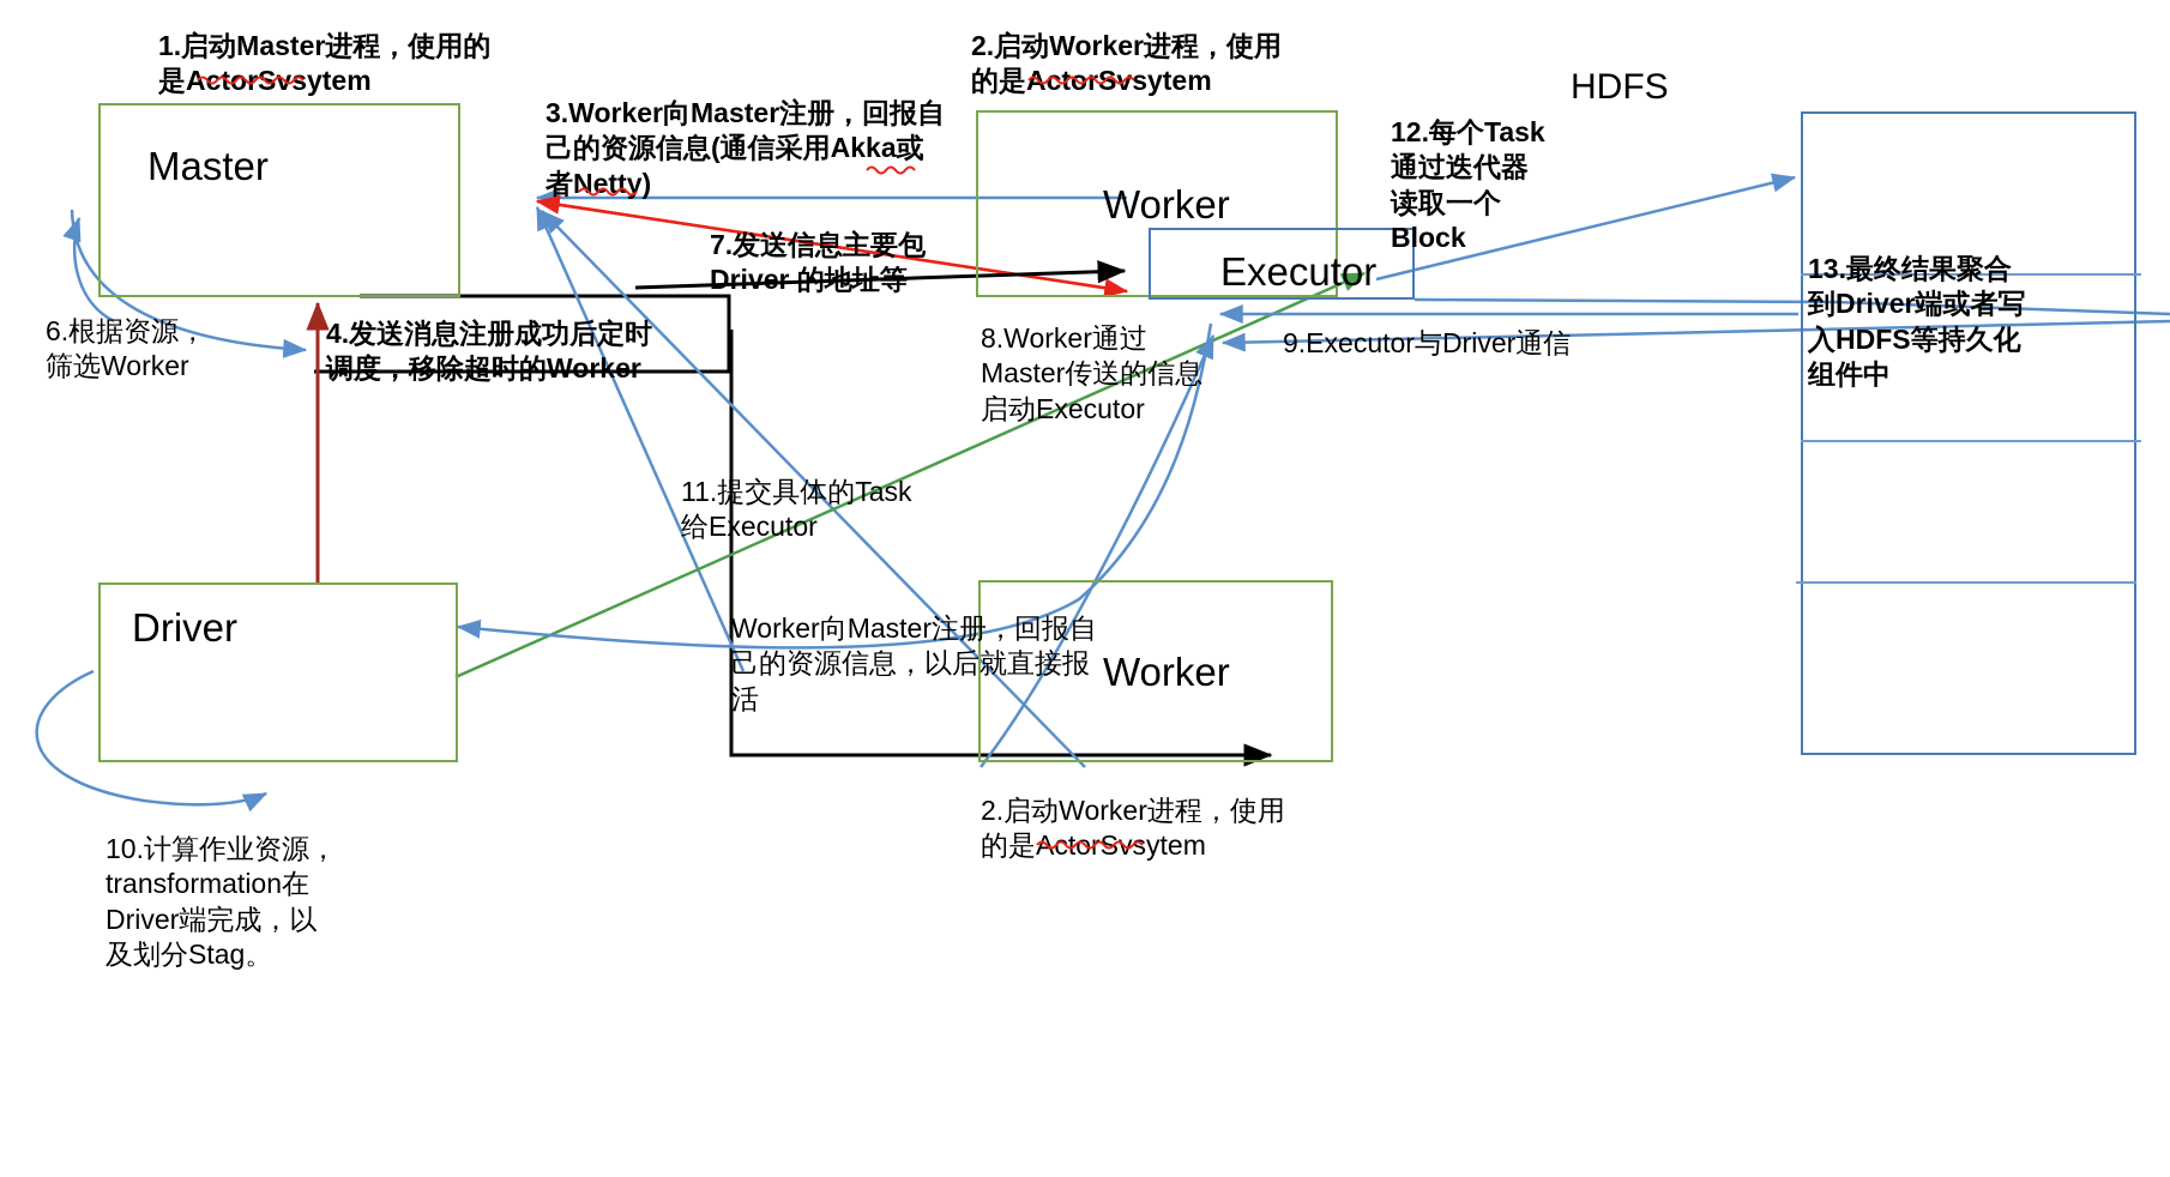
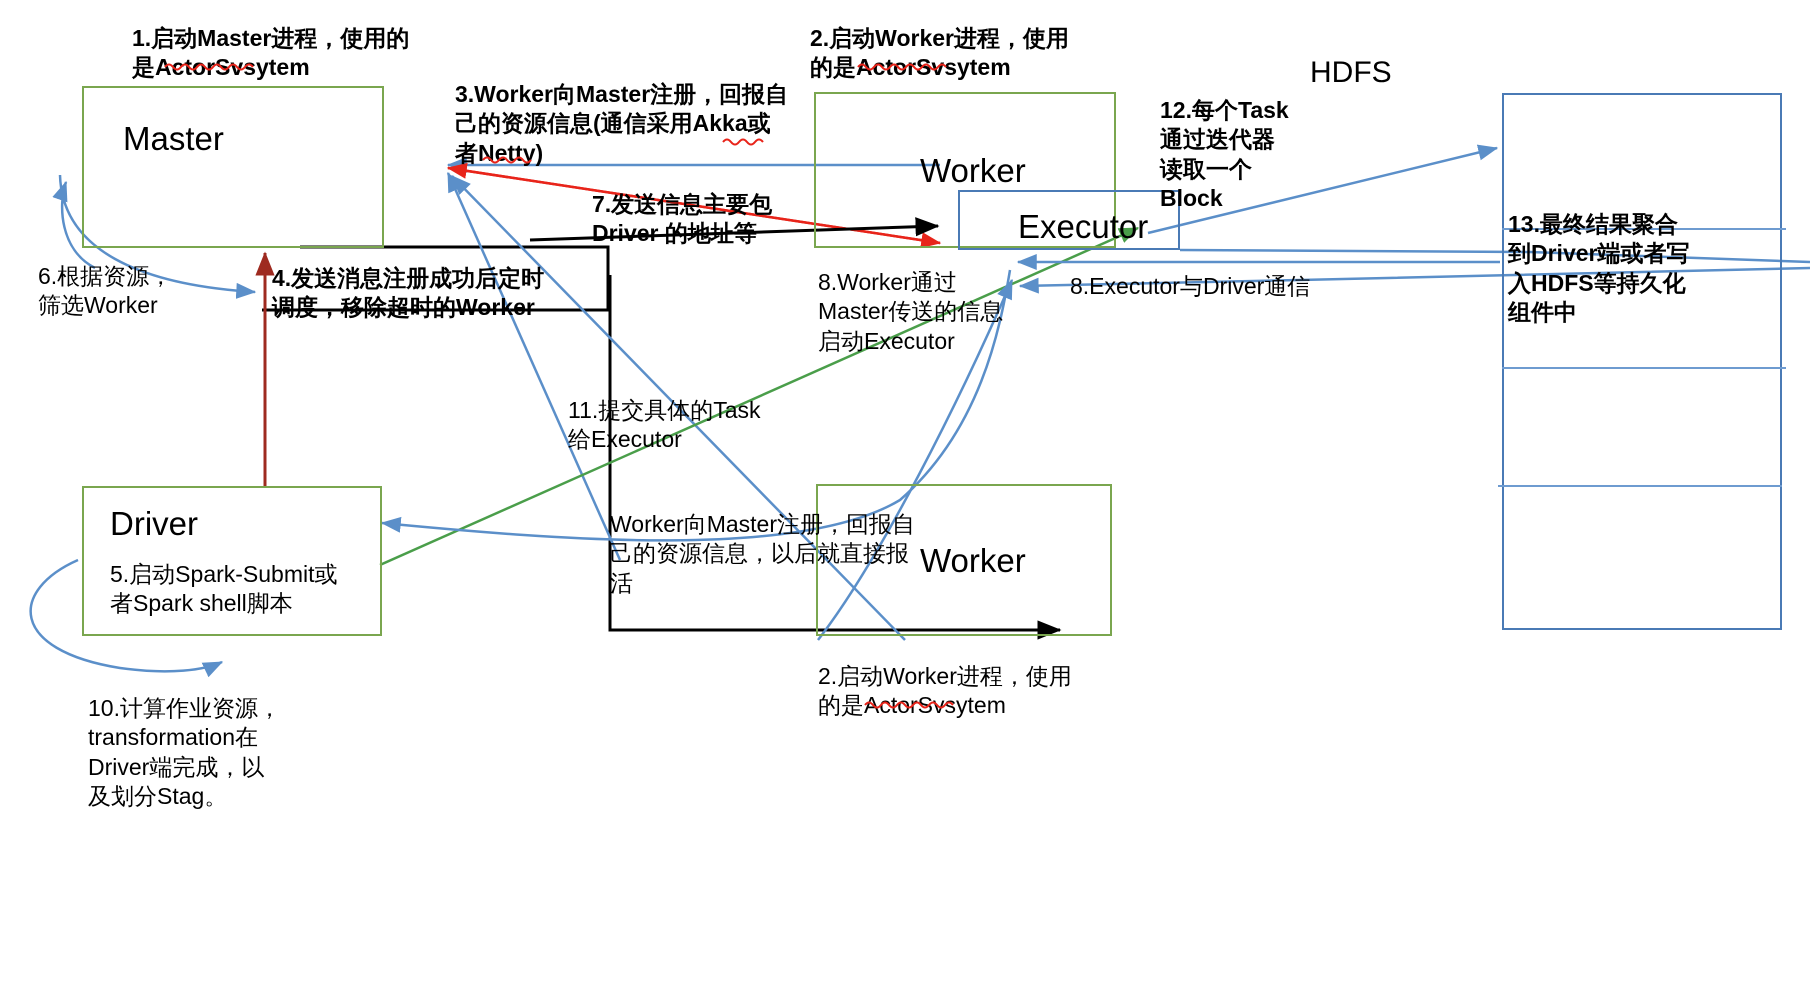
  Master
  Worker
  Executor
  Driver
  Worker
  HDFS
  1.启动Master进程，使用的
  是Acorsytem
  2.启动Worker进程，使用
  的是AcorSsytem
  3.Worker向Master注册，回报自
  己的资源信息(通信采用Akka或
  者Netty)
  7.发送信息主要包
  Driver 的地址等
  4.发送消息注册成功后定时
  调度，移除超时的Worker
  6.根据资源，
  筛选Worker
  8.Worker通过
  Master传送的信息
  启动Executor
- 9.Executor与Driver通信
+ 8.Executor与Driver通信
  12.每个Task
  通过迭代器
  读取一个
  Block
  13.最终结果聚合
  到Driver端或者写
  入HDFS等持久化
  组件中
  11.提交具体的Task
  给Executor
+ 5.启动Spark-Submit或
+ 者Spark shell脚本
  Worker向Master注册，回报自
  己的资源信息，以后就直接报
  活
  2.启动Worker进程，使用
  的是ActoSvsytem
  10.计算作业资源，
  transformation在
  Driver端完成，以
  及划分Stag。
